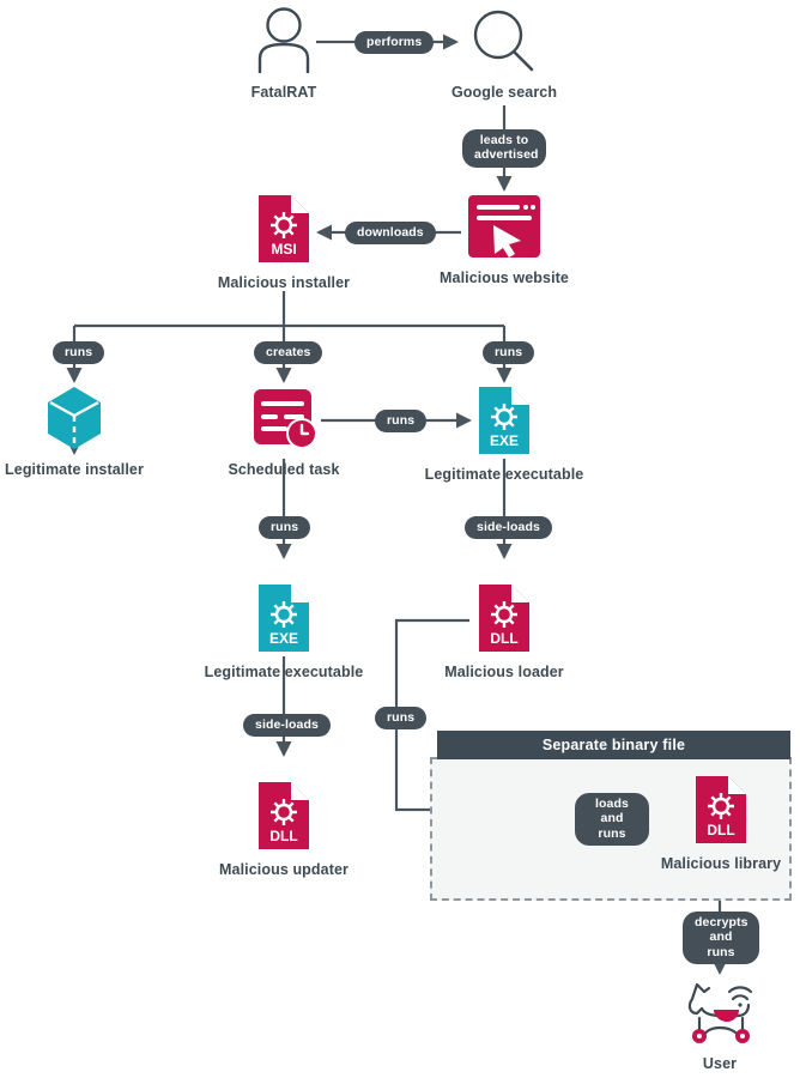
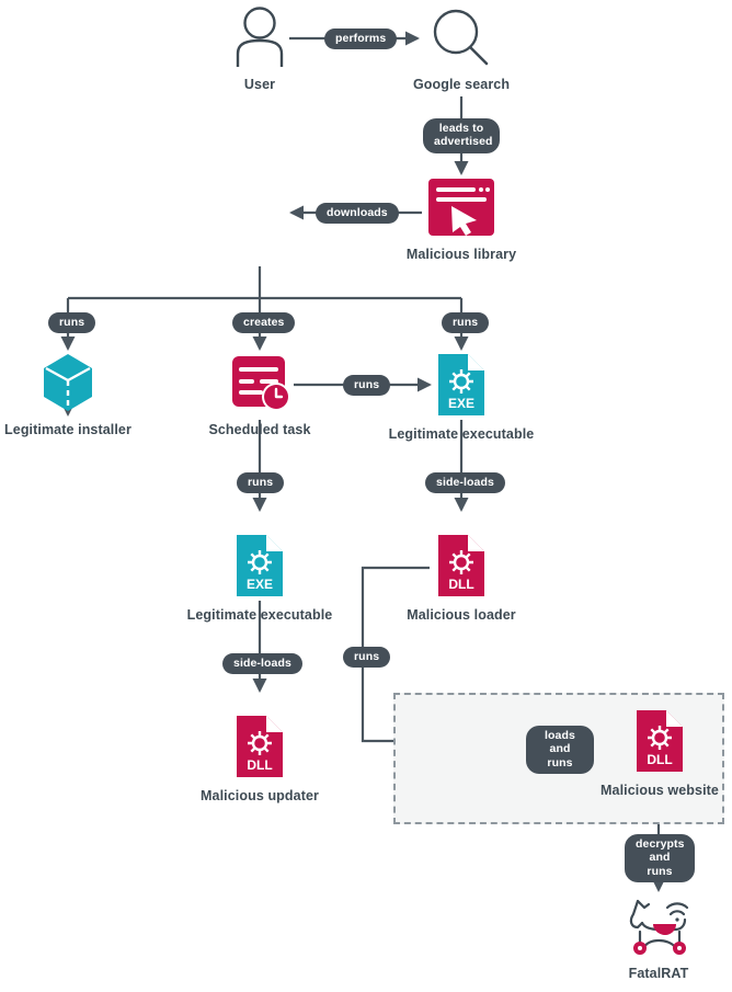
- Separate binary file
- FatalRAT
+ User
  Google search
- Malicious website
+ Malicious library
- MSI
- Malicious installer
  Legitimate installer
  Scheduled task
  EXE
  Legitimate executable
  EXE
  Legitimate executable
  DLL
  Malicious loader
  DLL
  Malicious updater
  DLL
- Malicious library
+ Malicious website
- User
+ FatalRAT
  performs
  leads to
  advertised
  downloads
  runs
  creates
  runs
  runs
  runs
  side-loads
  side-loads
  runs
  loads
  and runs
  decrypts
  and runs
